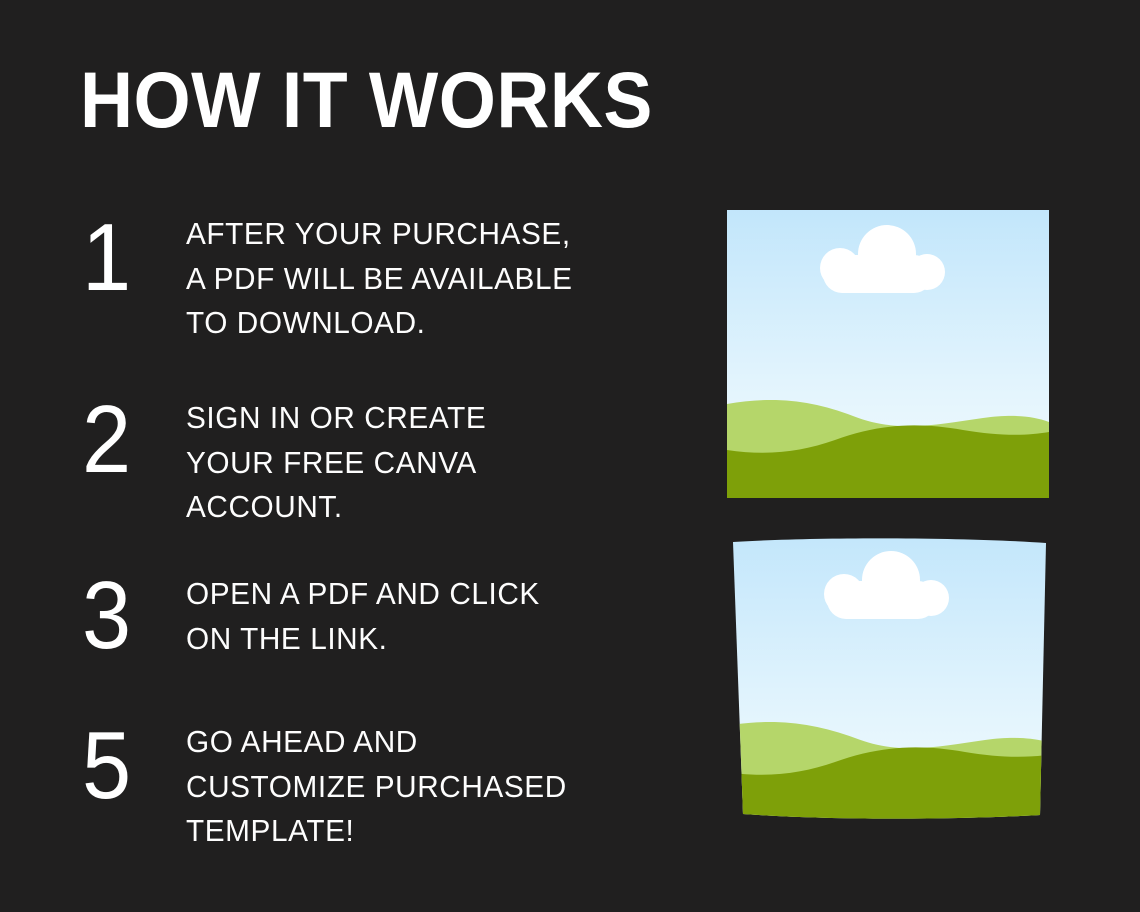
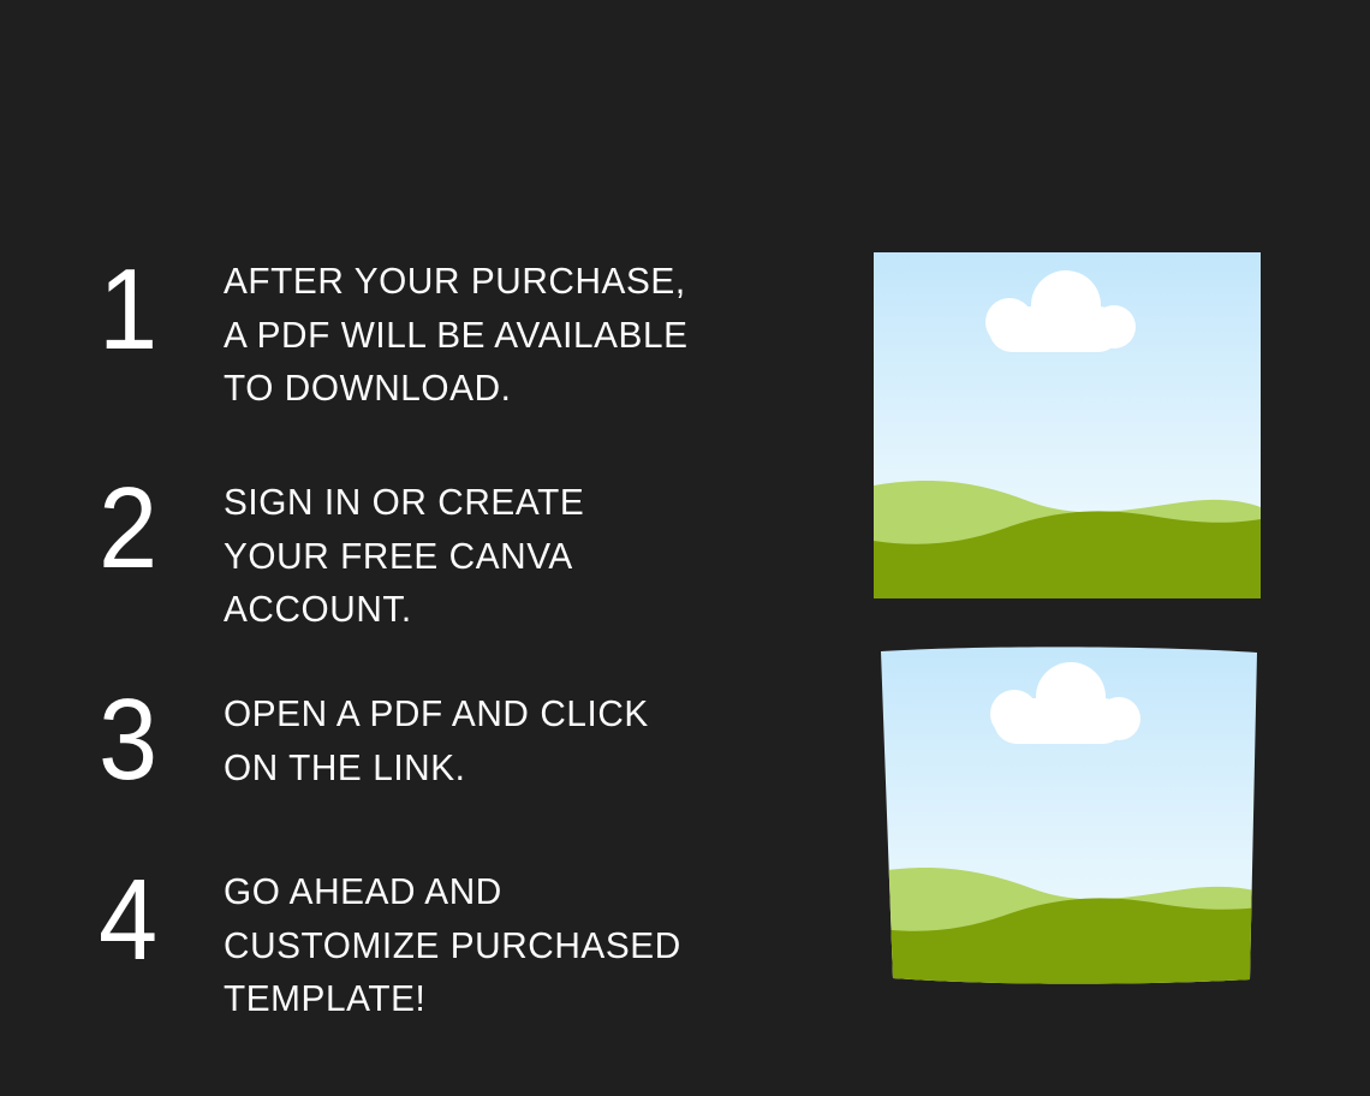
- HOW IT WORKS
  1
  AFTER YOUR PURCHASE,
  A PDF WILL BE AVAILABLE
  TO DOWNLOAD.
  2
  SIGN IN OR CREATE
  YOUR FREE CANVA
  ACCOUNT.
  3
  OPEN A PDF AND CLICK
  ON THE LINK.
- 5
+ 4
  GO AHEAD AND
  CUSTOMIZE PURCHASED
  TEMPLATE!
